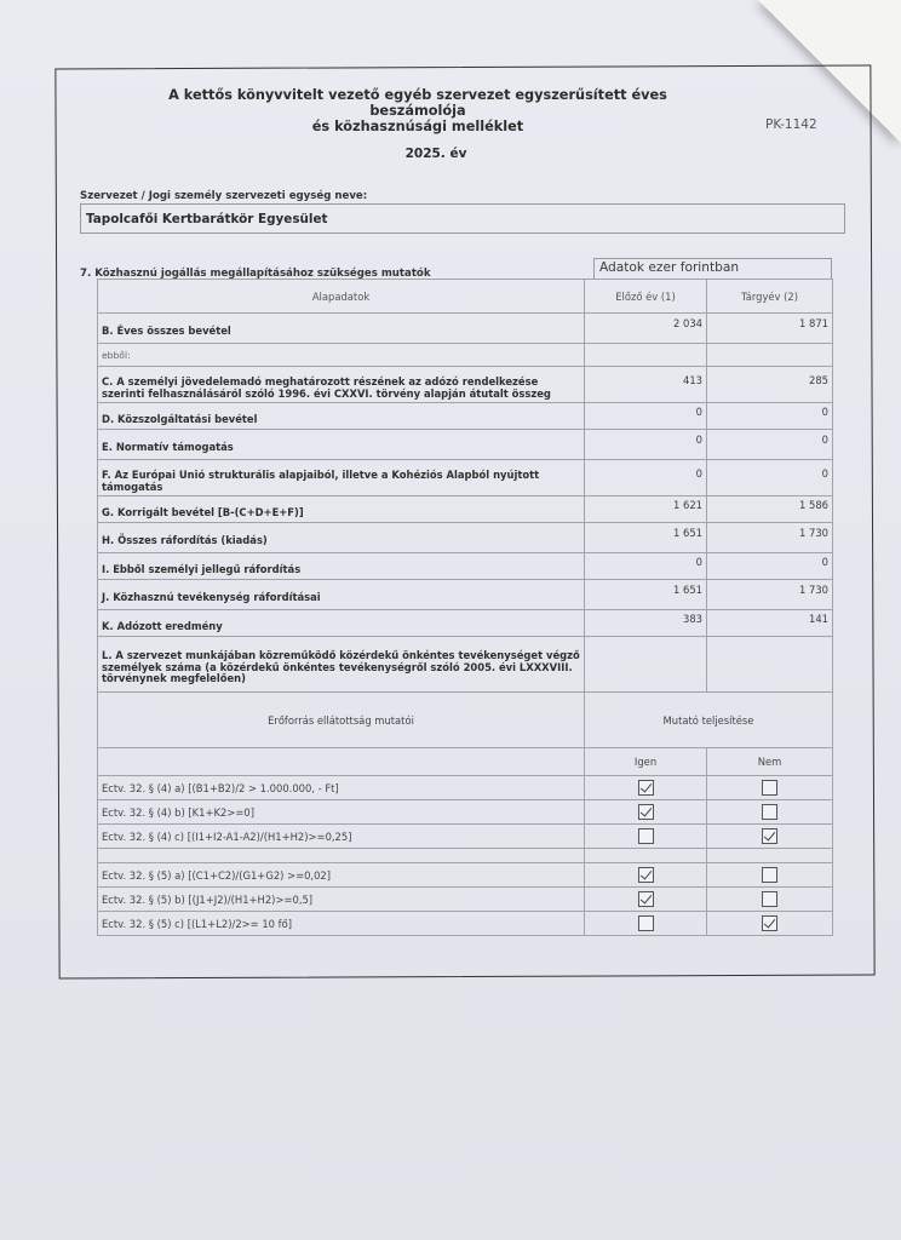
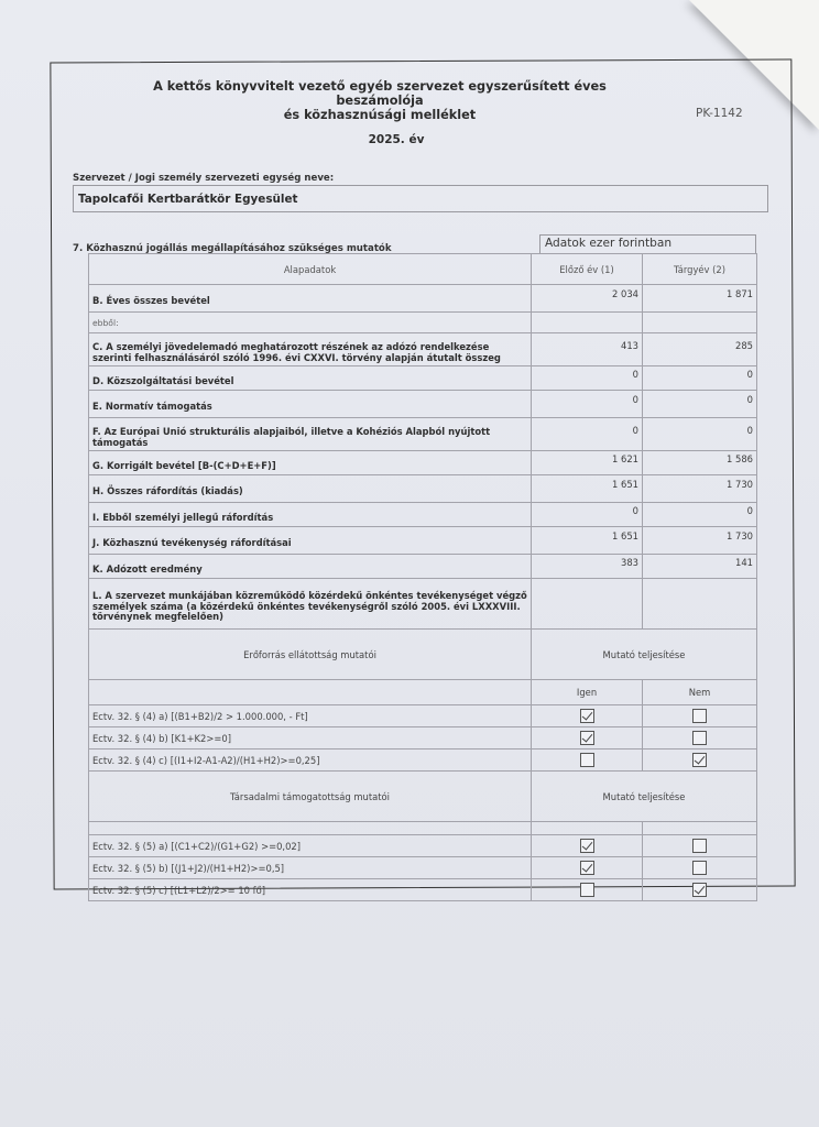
  A kettős könyvvitelt vezető egyéb szervezet egyszerűsített éves beszámolója
  és közhasznúsági melléklet
  PK-1142
  2025. év
  Szervezet / Jogi személy szervezeti egység neve:
  Tapolcafői Kertbarátkör Egyesület
  7. Közhasznú jogállás megállapításához szükséges mutatók
  Adatok ezer forintban
  Alapadatok	Előző év (1)	Tárgyév (2)
  B. Éves összes bevétel	2 034	1 871
  ebből:
  C. A személyi jövedelemadó meghatározott részének az adózó rendelkezése szerinti felhasználásáról szóló 1996. évi CXXVI. törvény alapján átutalt összeg	413	285
  D. Közszolgáltatási bevétel	0	0
  E. Normatív támogatás	0	0
  F. Az Európai Unió strukturális alapjaiból, illetve a Kohéziós Alapból nyújtott támogatás	0	0
  G. Korrigált bevétel [B-(C+D+E+F)]	1 621	1 586
  H. Összes ráfordítás (kiadás)	1 651	1 730
  I. Ebből személyi jellegű ráfordítás	0	0
  J. Közhasznú tevékenység ráfordításai	1 651	1 730
  K. Adózott eredmény	383	141
  L. A szervezet munkájában közreműködő közérdekű önkéntes tevékenységet végző személyek száma (a közérdekű önkéntes tevékenységről szóló 2005. évi LXXXVIII. törvénynek megfelelően)
  Erőforrás ellátottság mutatói	Mutató teljesítése
  	Igen	Nem
  Ectv. 32. § (4) a) [(B1+B2)/2 > 1.000.000, - Ft]
  Ectv. 32. § (4) b) [K1+K2>=0]
  Ectv. 32. § (4) c) [(I1+I2-A1-A2)/(H1+H2)>=0,25]
+ Társadalmi támogatottság mutatói	Mutató teljesítése
  Ectv. 32. § (5) a) [(C1+C2)/(G1+G2) >=0,02]
  Ectv. 32. § (5) b) [(J1+J2)/(H1+H2)>=0,5]
  Ectv. 32. § (5) c) [(L1+L2)/2>= 10 fő]
